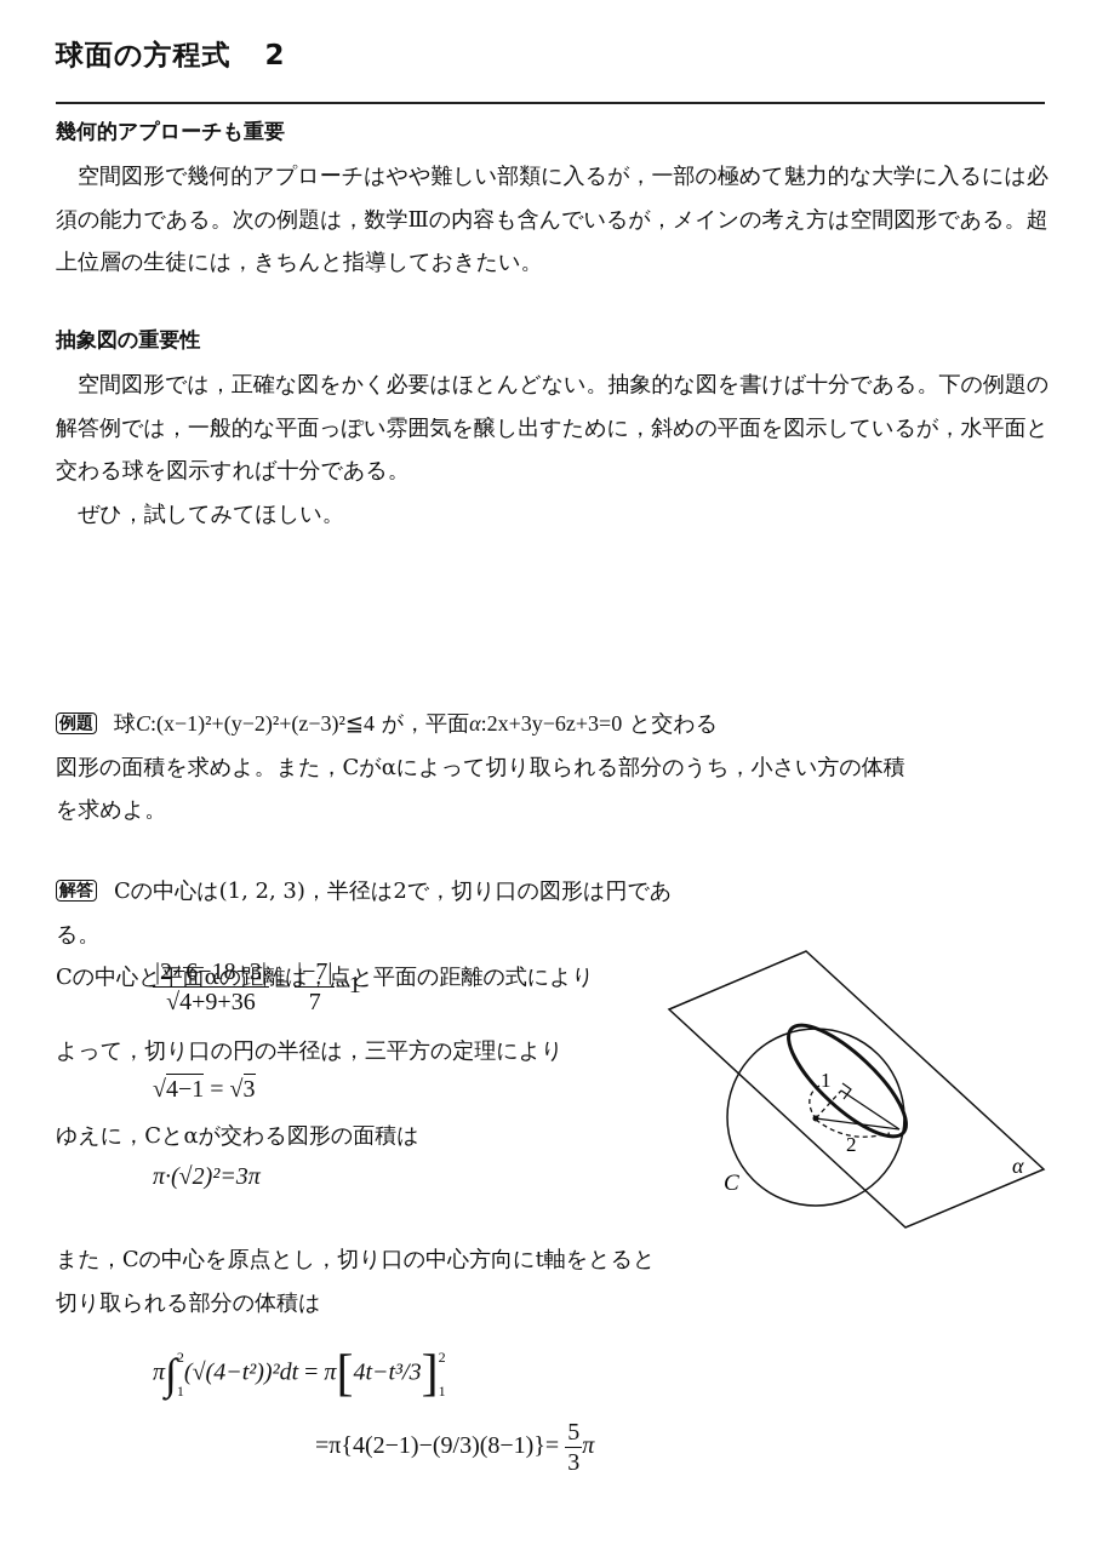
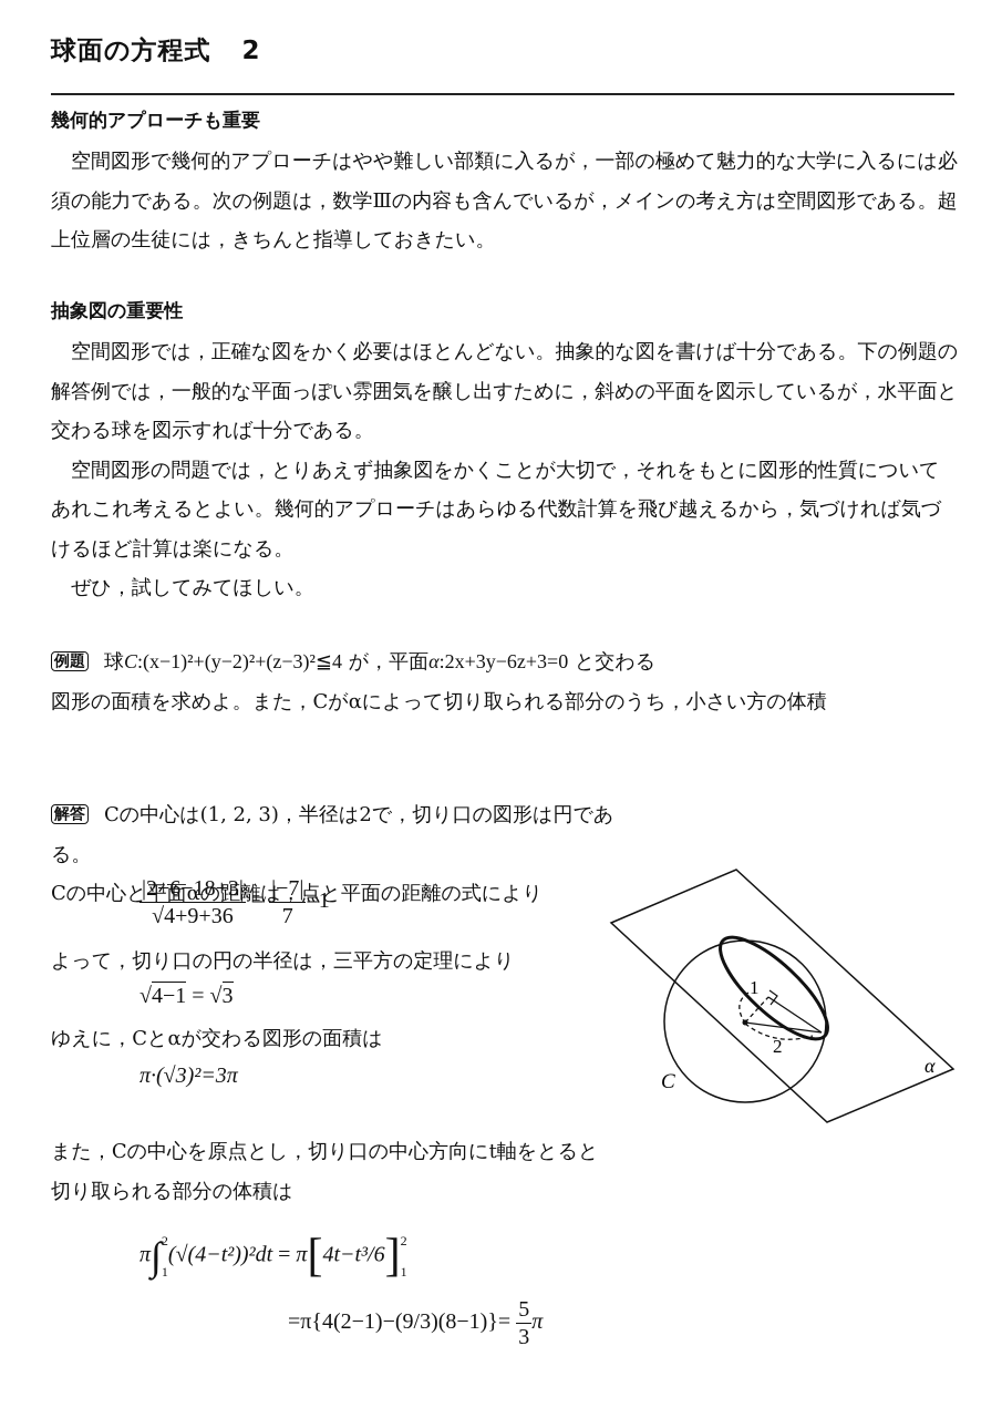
  球面の方程式 2
  幾何的アプローチも重要
  空間図形で幾何的アプローチはやや難しい部類に入るが，一部の極めて魅力的な大学に入るには必須の能力である。次の例題は，数学Ⅲの内容も含んでいるが，メインの考え方は空間図形である。超上位層の生徒には，きちんと指導しておきたい。
  抽象図の重要性
  空間図形では，正確な図をかく必要はほとんどない。抽象的な図を書けば十分である。下の例題の解答例では，一般的な平面っぽい雰囲気を醸し出すために，斜めの平面を図示しているが，水平面と交わる球を図示すれば十分である。
+ 空間図形の問題では，とりあえず抽象図をかくことが大切で，それをもとに図形的性質についてあれこれ考えるとよい。幾何的アプローチはあらゆる代数計算を飛び越えるから，気づければ気づけるほど計算は楽になる。
  ぜひ，試してみてほしい。
  例題 球C:(x−1)²+(y−2)²+(z−3)²≦4 が，平面α:2x+3y−6z+3=0 と交わる
  図形の面積を求めよ。また，Cがαによって切り取られる部分のうち，小さい方の体積
- を求めよ。
  解答 Cの中心は(1, 2, 3)，半径は2で，切り口の図形は円である。
  Cの中心と平面αの距離は，点と平面の距離の式により
  |2+6−18+3|
  √4+9+36
  =
  |−7|
  7
  =1
  よって，切り口の円の半径は，三平方の定理により
  √4−1 = √3
  ゆえに，Cとαが交わる図形の面積は
- π·(√2)²=3π
+ π·(√3)²=3π
  また，Cの中心を原点とし，切り口の中心方向にt軸をとると
  切り取られる部分の体積は
  π∫
  2
  1
- (√(4−t²))²dt = π[4t−t³/3]
+ (√(4−t²))²dt = π[4t−t³/6]
  2
  1
  =π{4(2−1)−(9/3)(8−1)}=
  5
  3
  π
  1
  2
  C
  α
